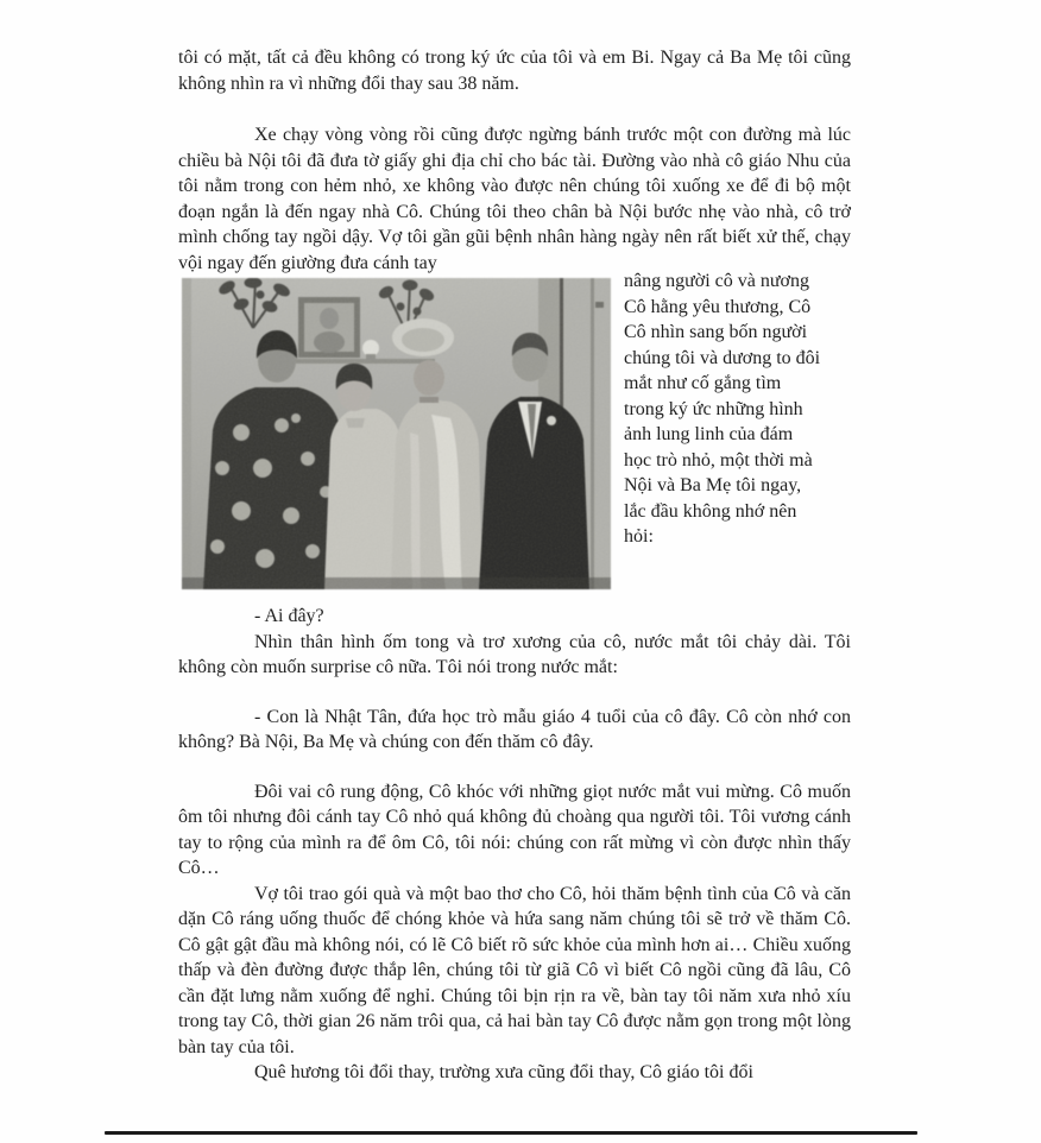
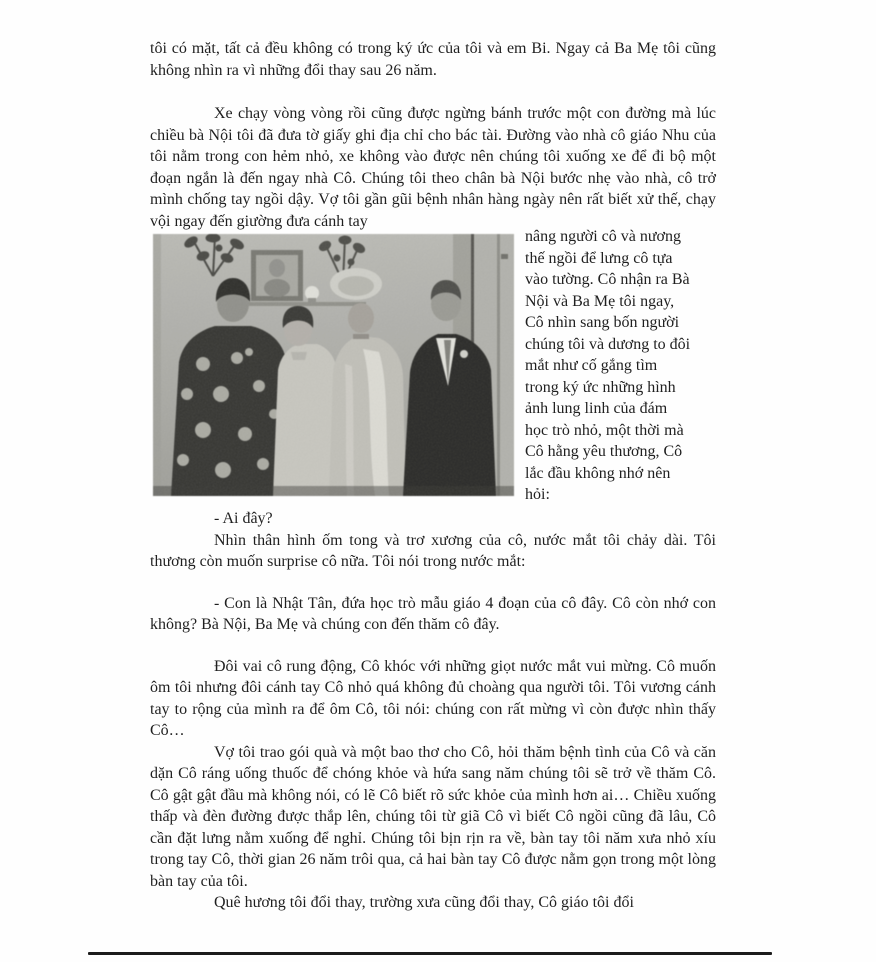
- tôi có mặt, tất cả đều không có trong ký ức của tôi và em Bi. Ngay cả Ba Mẹ tôi cũng không nhìn ra vì những đổi thay sau 38 năm.
+ tôi có mặt, tất cả đều không có trong ký ức của tôi và em Bi. Ngay cả Ba Mẹ tôi cũng không nhìn ra vì những đổi thay sau 26 năm.
  Xe chạy vòng vòng rồi cũng được ngừng bánh trước một con đường mà lúc chiều bà Nội tôi đã đưa tờ giấy ghi địa chỉ cho bác tài. Đường vào nhà cô giáo Nhu của tôi nằm trong con hẻm nhỏ, xe không vào được nên chúng tôi xuống xe để đi bộ một đoạn ngắn là đến ngay nhà Cô. Chúng tôi theo chân bà Nội bước nhẹ vào nhà, cô trở mình chống tay ngồi dậy. Vợ tôi gần gũi bệnh nhân hàng ngày nên rất biết xử thế, chạy vội ngay đến giường đưa cánh tay
  nâng người cô và nương
+ thế ngồi để lưng cô tựa
+ vào tường. Cô nhận ra Bà
- Cô hằng yêu thương, Cô
+ Nội và Ba Mẹ tôi ngay,
  Cô nhìn sang bốn người
  chúng tôi và dương to đôi
  mắt như cố gắng tìm
  trong ký ức những hình
  ảnh lung linh của đám
  học trò nhỏ, một thời mà
- Nội và Ba Mẹ tôi ngay,
+ Cô hằng yêu thương, Cô
  lắc đầu không nhớ nên
  hỏi:
  - Ai đây?
- Nhìn thân hình ốm tong và trơ xương của cô, nước mắt tôi chảy dài. Tôi không còn muốn surprise cô nữa. Tôi nói trong nước mắt:
+ Nhìn thân hình ốm tong và trơ xương của cô, nước mắt tôi chảy dài. Tôi thương còn muốn surprise cô nữa. Tôi nói trong nước mắt:
- - Con là Nhật Tân, đứa học trò mẫu giáo 4 tuổi của cô đây. Cô còn nhớ con không? Bà Nội, Ba Mẹ và chúng con đến thăm cô đây.
+ - Con là Nhật Tân, đứa học trò mẫu giáo 4 đoạn của cô đây. Cô còn nhớ con không? Bà Nội, Ba Mẹ và chúng con đến thăm cô đây.
  Đôi vai cô rung động, Cô khóc với những giọt nước mắt vui mừng. Cô muốn ôm tôi nhưng đôi cánh tay Cô nhỏ quá không đủ choàng qua người tôi. Tôi vương cánh tay to rộng của mình ra để ôm Cô, tôi nói: chúng con rất mừng vì còn được nhìn thấy Cô…
  Vợ tôi trao gói quà và một bao thơ cho Cô, hỏi thăm bệnh tình của Cô và căn dặn Cô ráng uống thuốc để chóng khỏe và hứa sang năm chúng tôi sẽ trở về thăm Cô. Cô gật gật đầu mà không nói, có lẽ Cô biết rõ sức khỏe của mình hơn ai… Chiều xuống thấp và đèn đường được thắp lên, chúng tôi từ giã Cô vì biết Cô ngồi cũng đã lâu, Cô cần đặt lưng nằm xuống để nghỉ. Chúng tôi bịn rịn ra về, bàn tay tôi năm xưa nhỏ xíu trong tay Cô, thời gian 26 năm trôi qua, cả hai bàn tay Cô được nằm gọn trong một lòng bàn tay của tôi.
  Quê hương tôi đổi thay, trường xưa cũng đổi thay, Cô giáo tôi đổi
